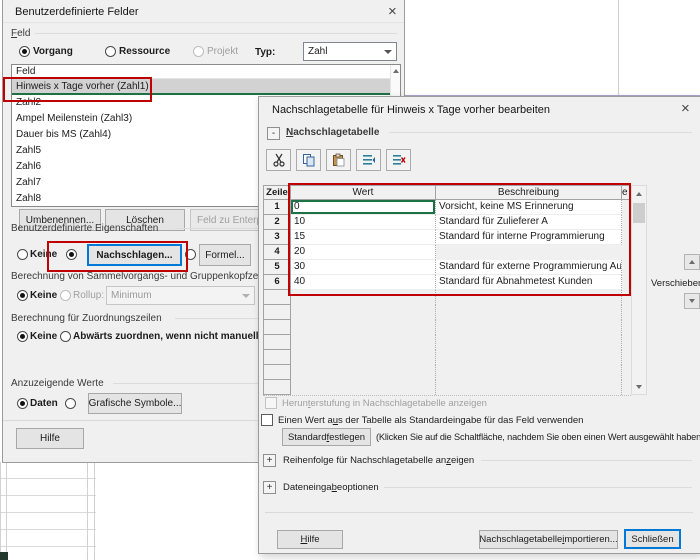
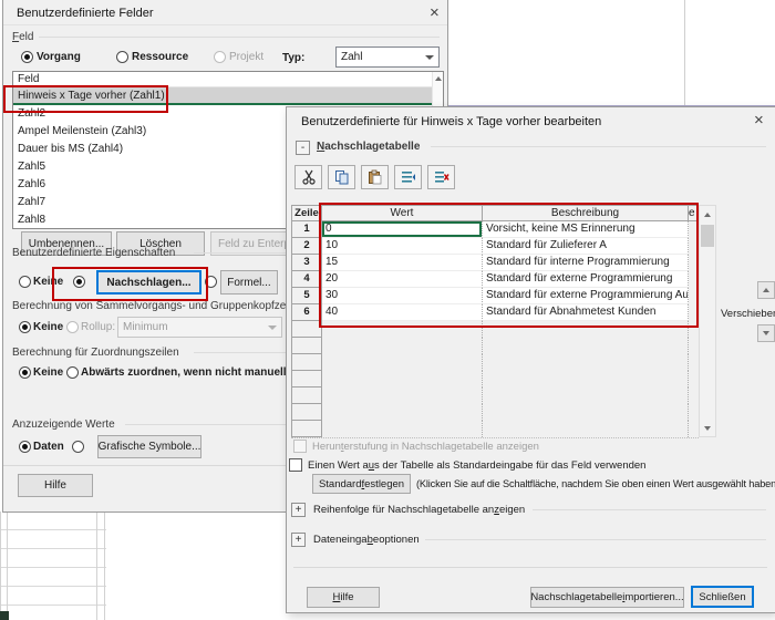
  Benutzerdefinierte Felder
  ×
  Feld
  Vorgang
  Ressource
  Projekt
  Typ:
  Zahl
  Feld
  Hinweis x Tage vorher (Zahl1)
  Zahl2
  Ampel Meilenstein (Zahl3)
  Dauer bis MS (Zahl4)
  Zahl5
  Zahl6
  Zahl7
  Zahl8
  Umbenennen...
  Löschen
  Benutzerdefinierte Eigenschaften
  Keine
  Nachschlagen...
  Formel...
  Berechnung von Sammelvorgangs- und Gruppenkopfze
  Keine
  Rollup:
  Minimum
  Berechnung für Zuordnungszeilen
  Keine
  Abwärts zuordnen, wenn nicht manuel
  Anzuzeigende Werte
  Daten
  Grafische Symbole...
  Hilfe
- Nachschlagetabelle für Hinweis x Tage vorher bearbeiten
+ Benutzerdefinierte für Hinweis x Tage vorher bearbeiten
  ×
  -
  Nachschlagetabelle
  Zeile
  Wert
  Beschreibung
  e
  1
  0
  Vorsicht, keine MS Erinnerung
  2
  10
  Standard für Zulieferer A
  3
  15
  Standard für interne Programmierung
  4
  20
+ Standard für externe Programmierung
  5
  30
  Standard für externe Programmierung Au
  6
  40
  Standard für Abnahmetest Kunden
  Verschiebe
  Herunterstufung in Nachschlagetabelle anzeigen
  Einen Wert aus der Tabelle als Standardeingabe für das Feld verwenden
  Standard
  f
  estlegen
  (Klicken Sie auf die Schaltfläche, nachdem Sie oben einen Wert ausgewählt haben
  +
  Reihenfolge für Nachschlagetabelle anzeigen
  +
  Dateneingabeoptionen
  H
  ilfe
  Nachschlagetabelle
  i
  mportieren...
  Schließen
